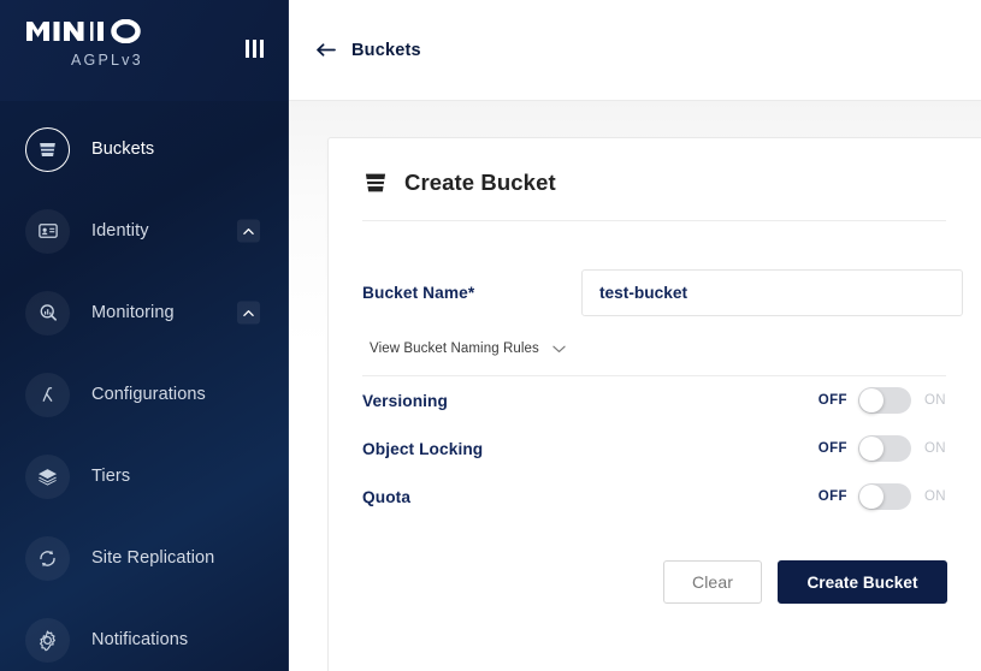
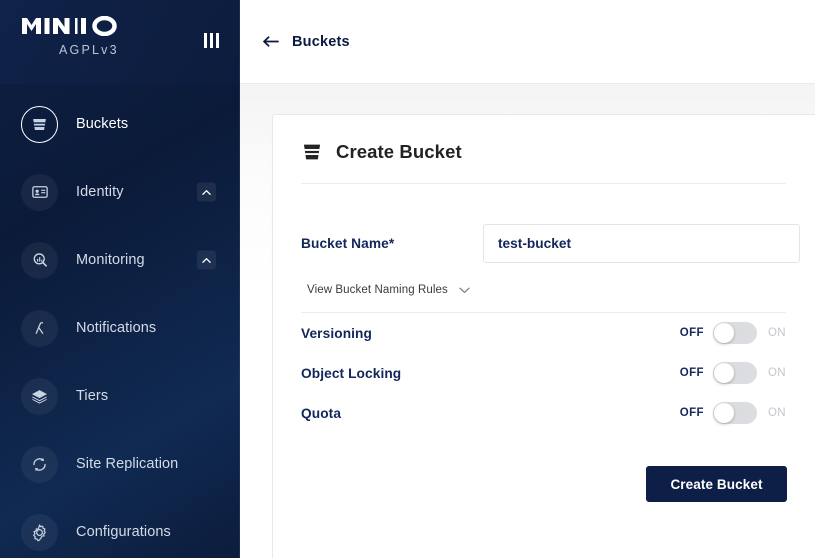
  AGPLv3
  Buckets
  Identity
  Monitoring
- Configurations
+ Notifications
  Tiers
  Site Replication
- Notifications
+ Configurations
  Buckets
  Create Bucket
  Bucket Name*
  test-bucket
  View Bucket Naming Rules
  Versioning
  OFF
  ON
  Object Locking
  OFF
  ON
  Quota
  OFF
  ON
- Clear
  Create Bucket
